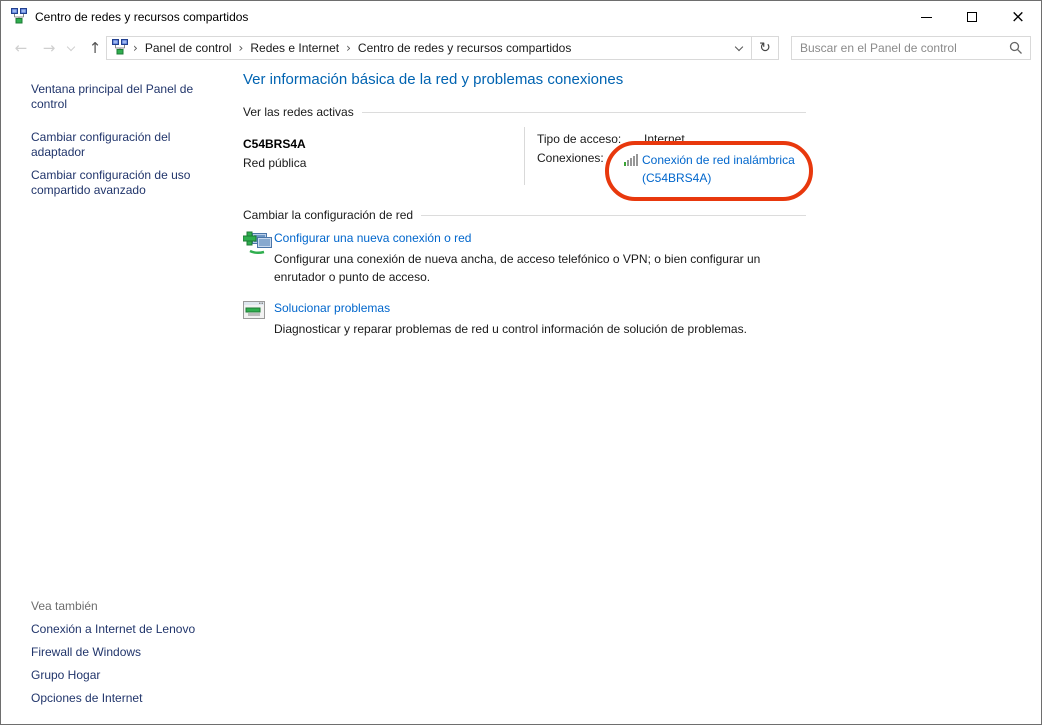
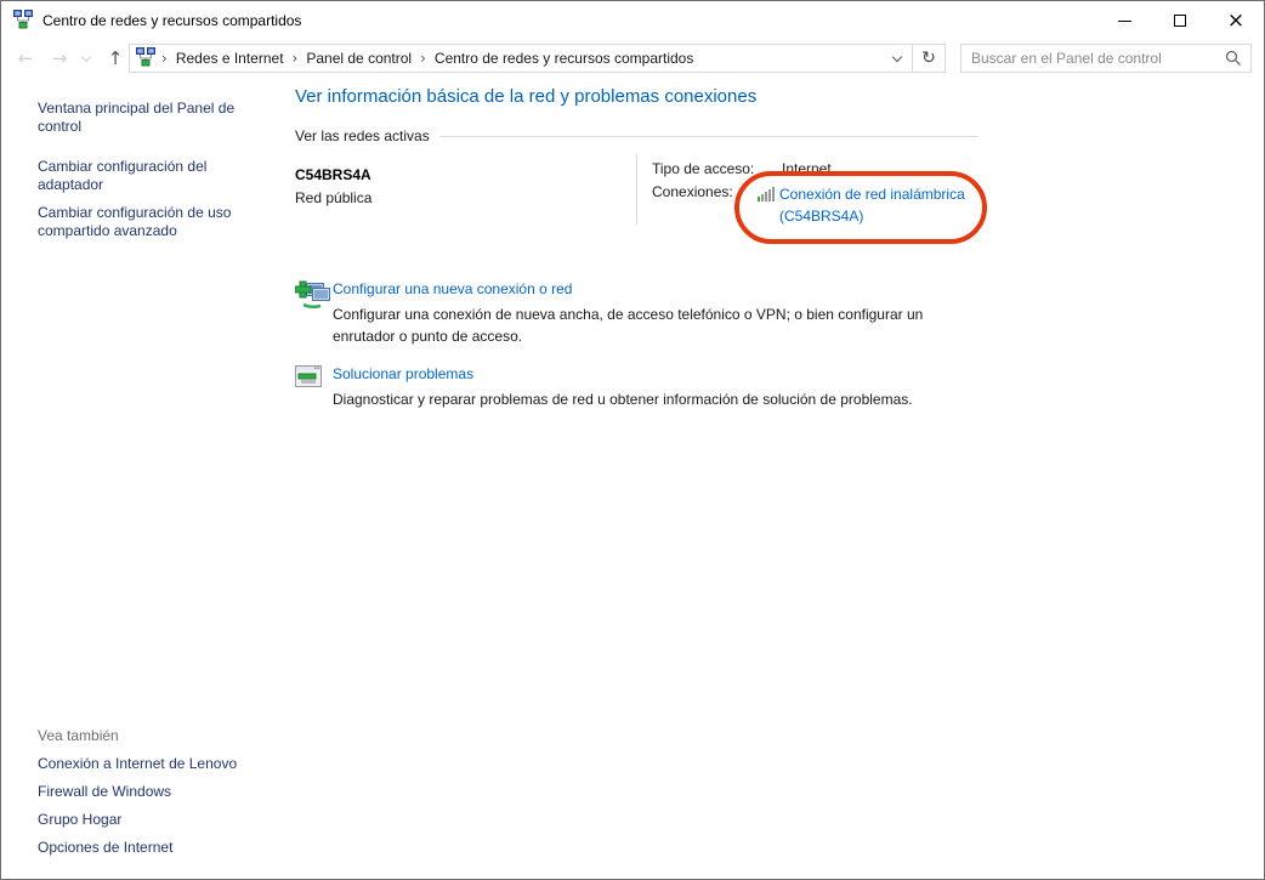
  Centro de redes y recursos compartidos
  ×
  ←
  →
  ↑
  ›
- Panel de control
+ Redes e Internet
  ›
- Redes e Internet
+ Panel de control
  ›
  Centro de redes y recursos compartidos
  ↻
  Buscar en el Panel de control
  Ventana principal del Panel de control
  Cambiar configuración del adaptador
  Cambiar configuración de uso compartido avanzado
  Vea también
  Conexión a Internet de Lenovo
  Firewall de Windows
  Grupo Hogar
  Opciones de Internet
  Ver información básica de la red y problemas conexiones
  Ver las redes activas
  C54BRS4A
  Red pública
  Tipo de acceso:
  Internet
  Conexiones:
  Conexión de red inalámbrica (C54BRS4A)
- Cambiar la configuración de red
  Configurar una nueva conexión o red
  Configurar una conexión de nueva ancha, de acceso telefónico o VPN; o bien configurar un enrutador o punto de acceso.
  Solucionar problemas
- Diagnosticar y reparar problemas de red u control información de solución de problemas.
+ Diagnosticar y reparar problemas de red u obtener información de solución de problemas.
